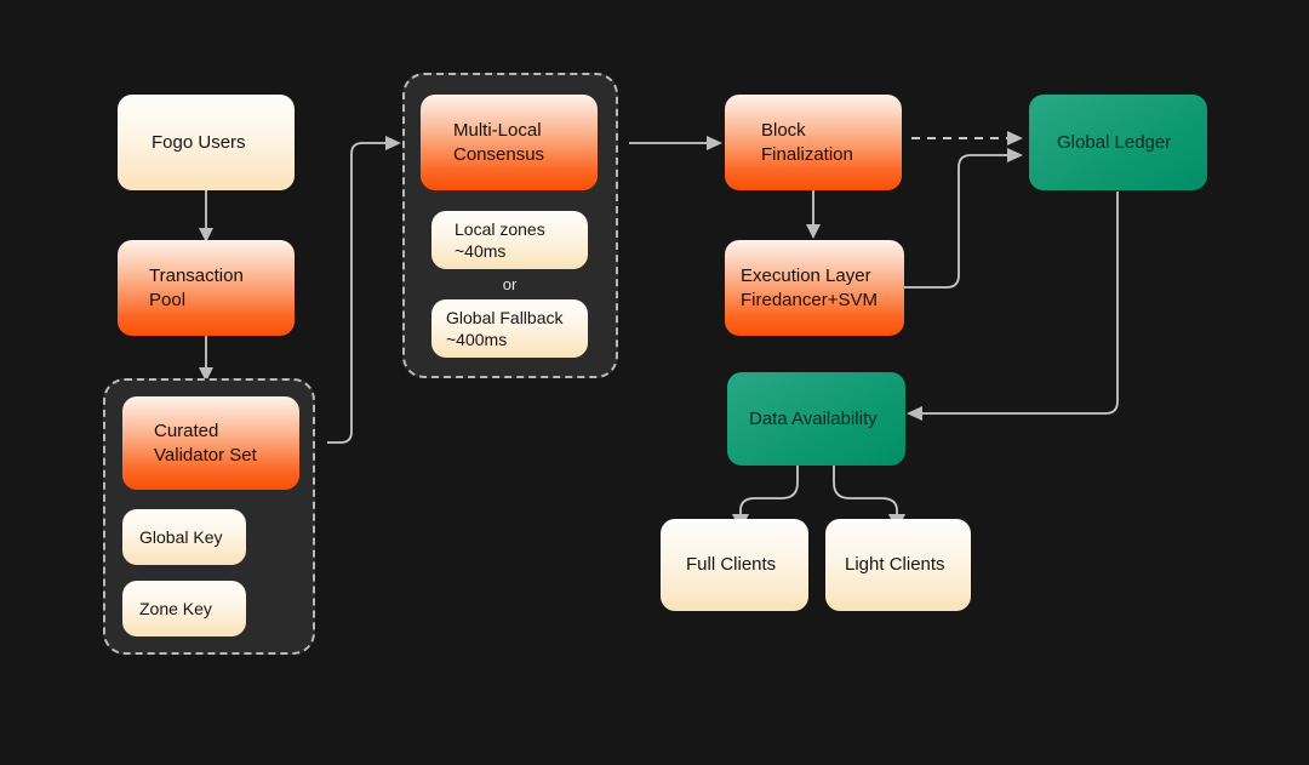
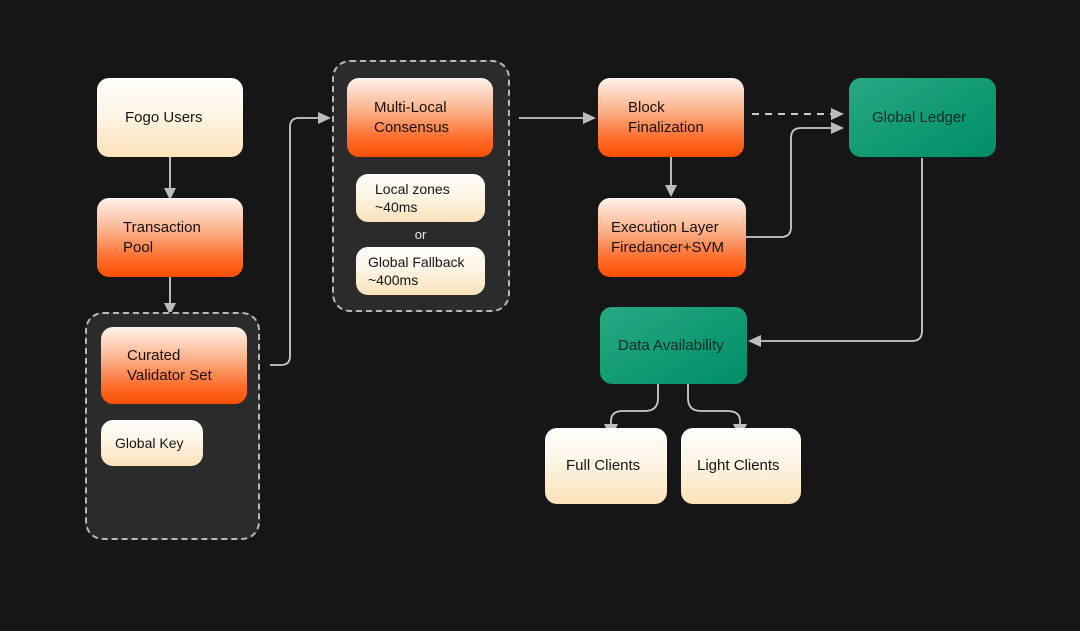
  Fogo Users
  Transaction
  Pool
  Curated
  Validator Set
  Global Key
- Zone Key
  Multi-Local
  Consensus
  Local zones
  ~40ms
  or
  Global Fallback
  ~400ms
  Block
  Finalization
  Execution Layer
  Firedancer+SVM
  Global Ledger
  Data Availability
  Full Clients
  Light Clients
